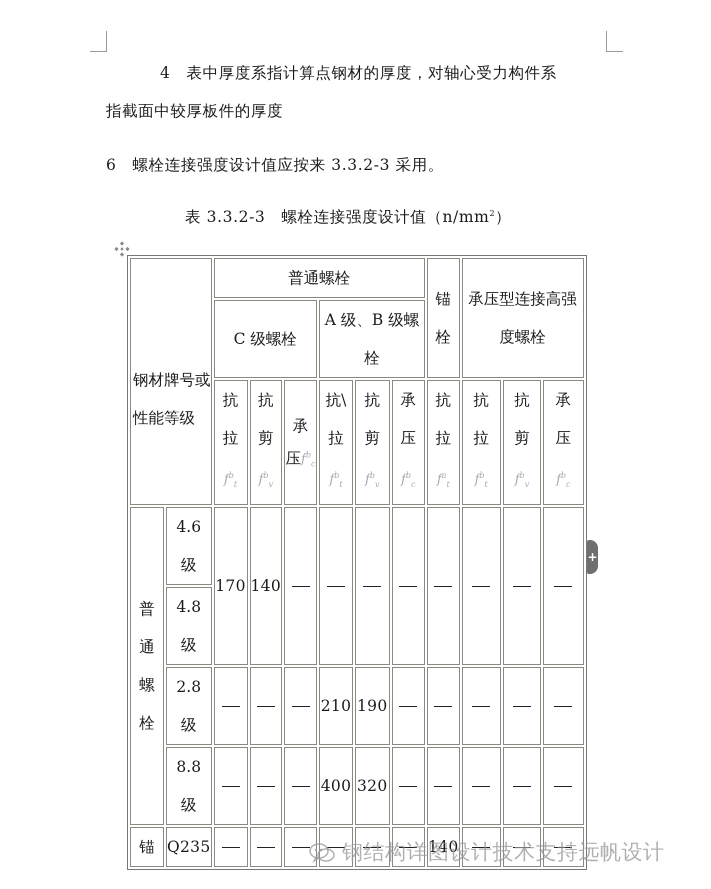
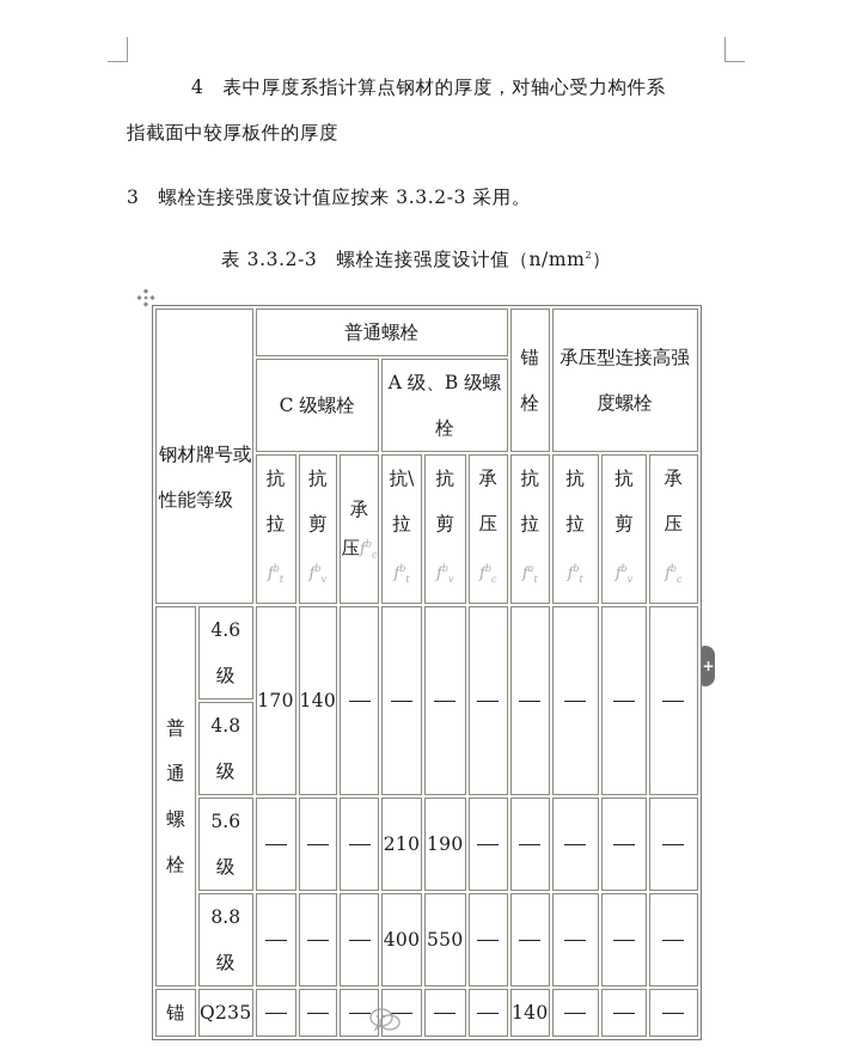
  4 表中厚度系指计算点钢材的厚度，对轴心受力构件系
  指截面中较厚板件的厚度
- 6 螺栓连接强度设计值应按来 3.3.2-3 采用。
+ 3 螺栓连接强度设计值应按来 3.3.2-3 采用。
  表 3.3.2-3 螺栓连接强度设计值（n/mm2）
  钢材牌号或性能等级	普通螺栓	锚栓	承压型连接高强度螺栓
  C 级螺栓	A 级、B 级螺栓
  抗拉fbt	抗剪fbv	承压fbc	抗\拉fbt	抗剪fbv	承压fbc	抗拉fat	抗拉fbt	抗剪fbv	承压fbc
  普通螺栓	4.6 级	170	140
  4.8 级
- 2.8 级				210	190
+ 5.6 级				210	190
- 8.8 级				400	320
+ 8.8 级				400	550
  锚	Q235							140
  +
- 钢结构详图设计技术支持远帆设计
